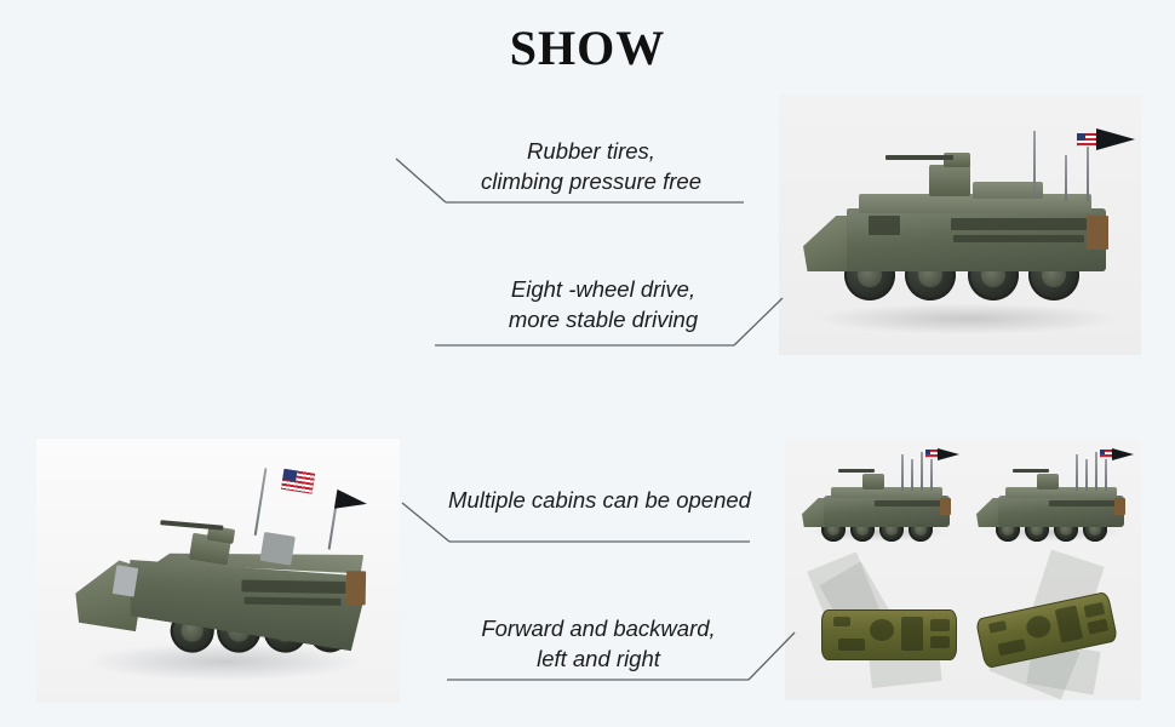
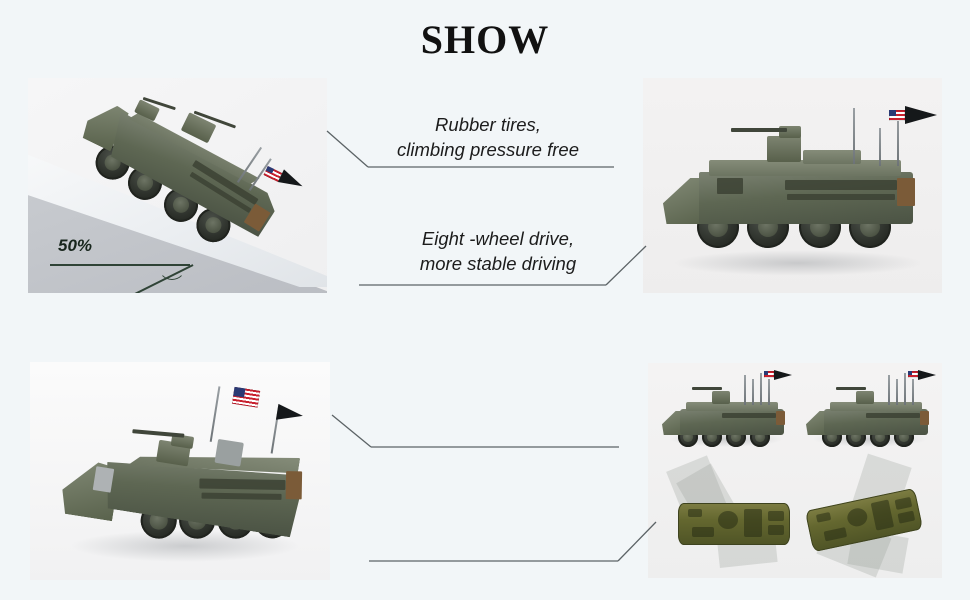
  SHOW
+ 50%
  Rubber tires,
  climbing pressure free
  Eight -wheel drive,
  more stable driving
- Multiple cabins can be opened
- Forward and backward,
- left and right
